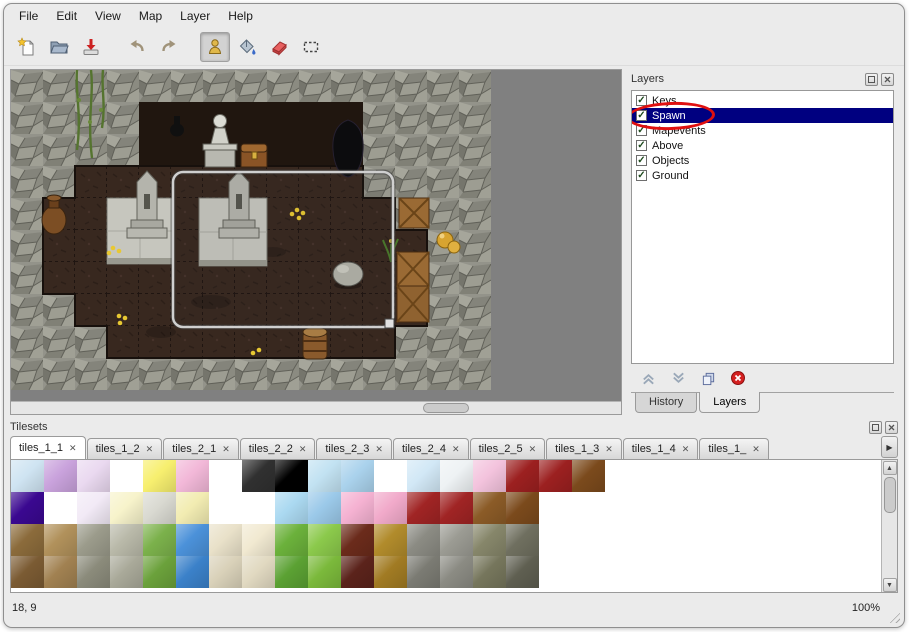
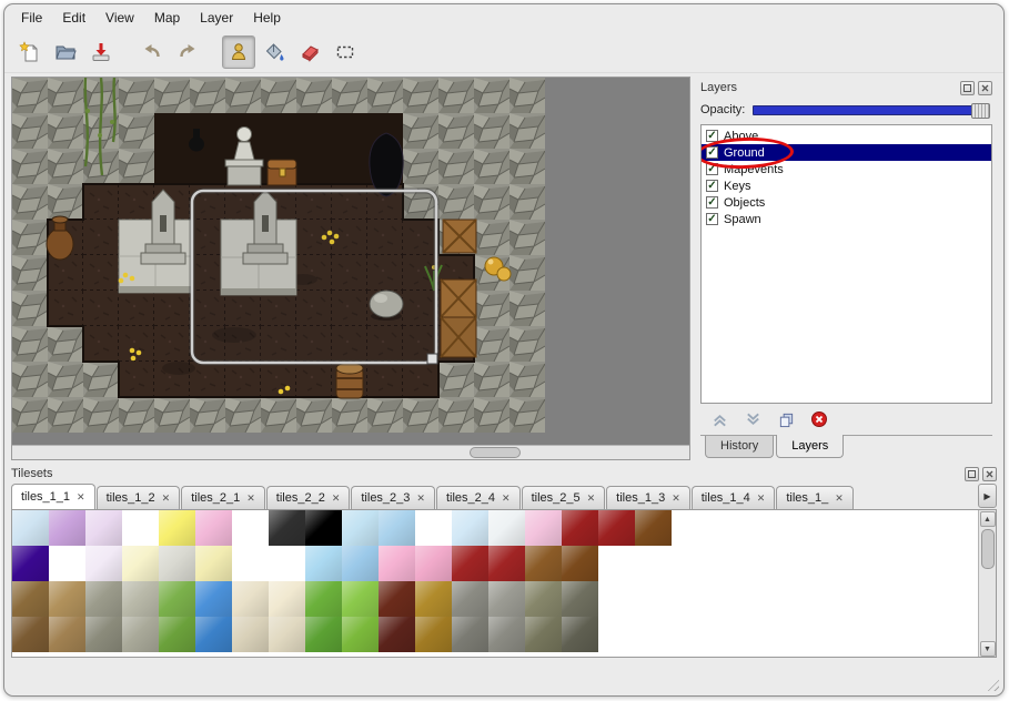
  File
  Edit
  View
  Map
  Layer
  Help
  Layers
+ Opacity:
  ✓
- Keys
+ Above
  ✓
- Spawn
+ Ground
  ✓
  Mapevents
  ✓
- Above
+ Keys
  ✓
  Objects
  ✓
- Ground
+ Spawn
  History
  Layers
  Tilesets
  tiles_1_1
  ✕
  tiles_1_2
  ✕
  tiles_2_1
  ✕
  tiles_2_2
  ✕
  tiles_2_3
  ✕
  tiles_2_4
  ✕
  tiles_2_5
  ✕
  tiles_1_3
  ✕
  tiles_1_4
  ✕
  tiles_1_
  ✕
  ▶
- 18, 9
- 100%
